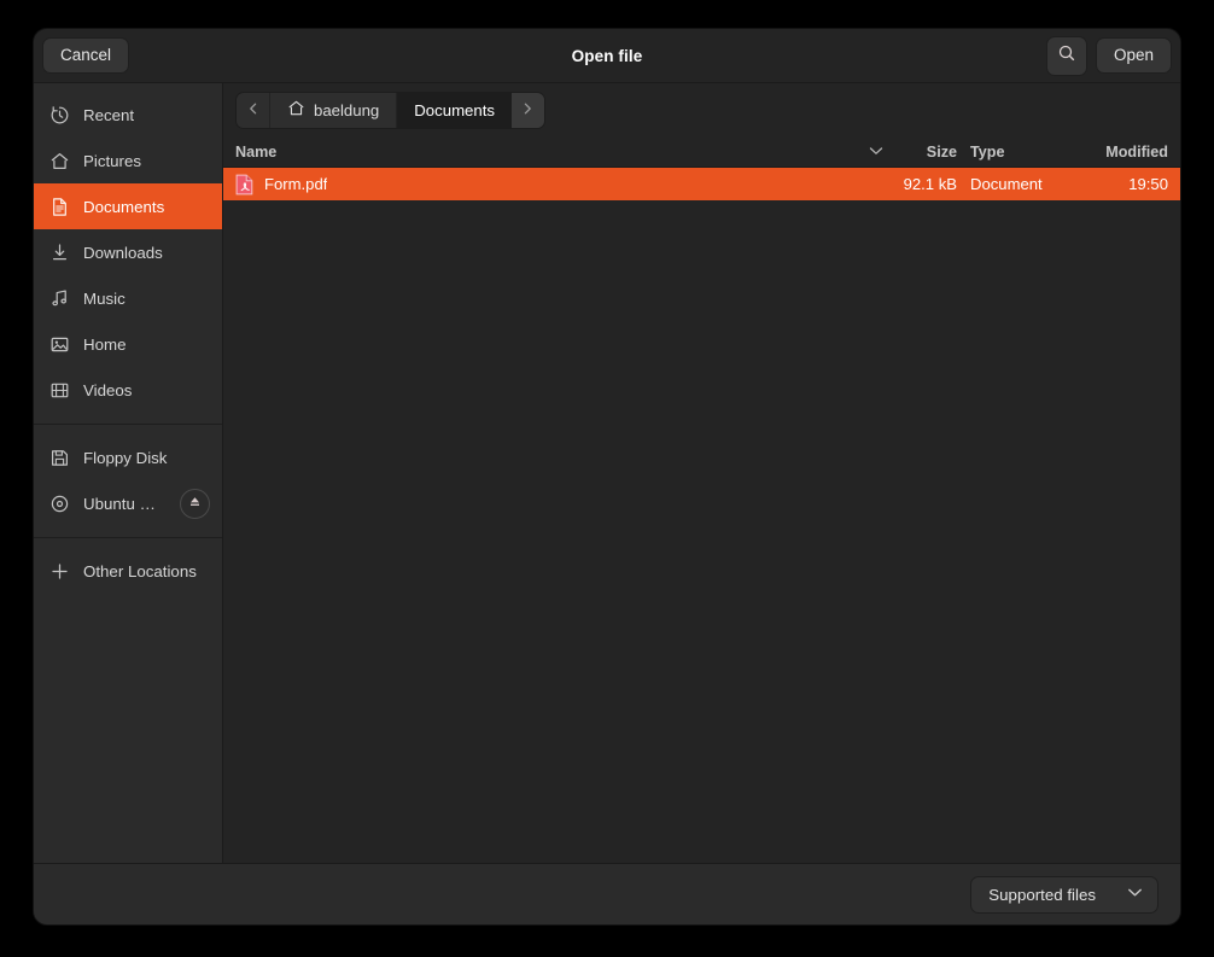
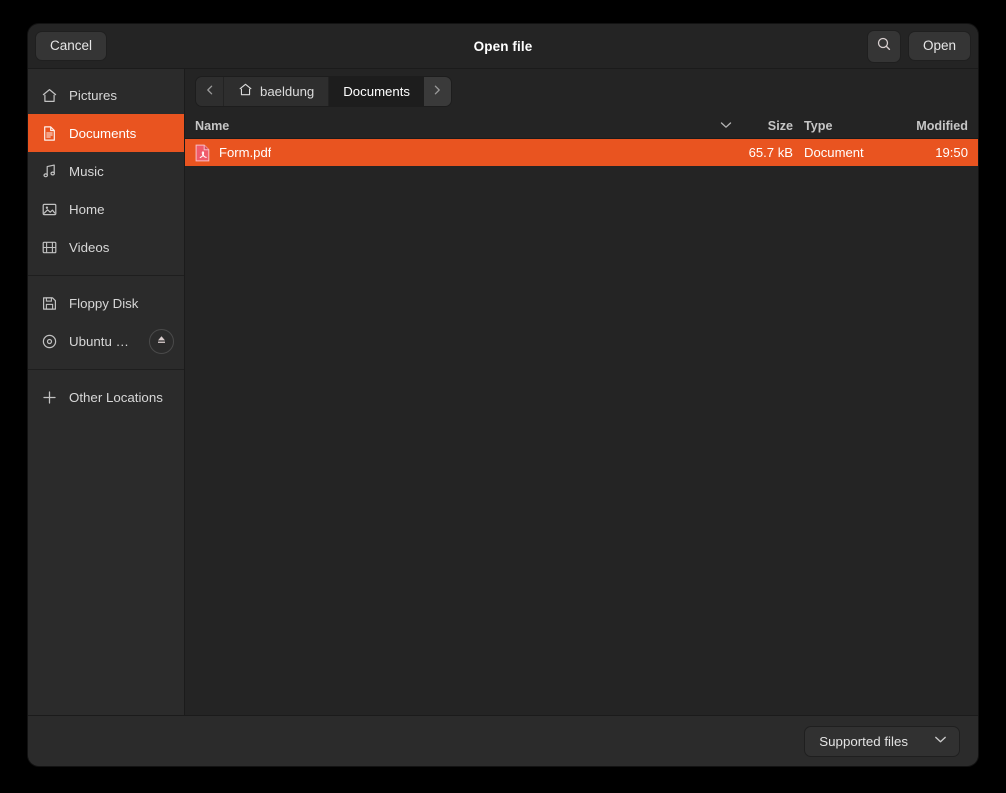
  Cancel
  Open file
  Open
- Recent
  Pictures
  Documents
- Downloads
  Music
  Home
  Videos
  Floppy Disk
  Ubuntu …
  Other Locations
  baeldung
  Documents
  Name
  Size
  Type
  Modified
  Form.pdf
- 92.1 kB
+ 65.7 kB
  Document
  19:50
  Supported files
